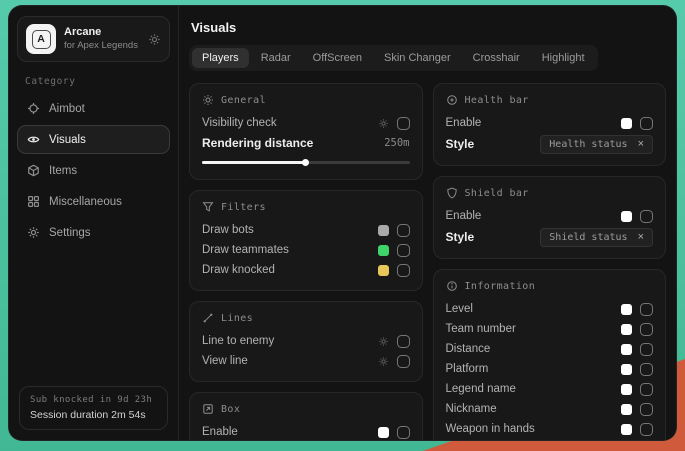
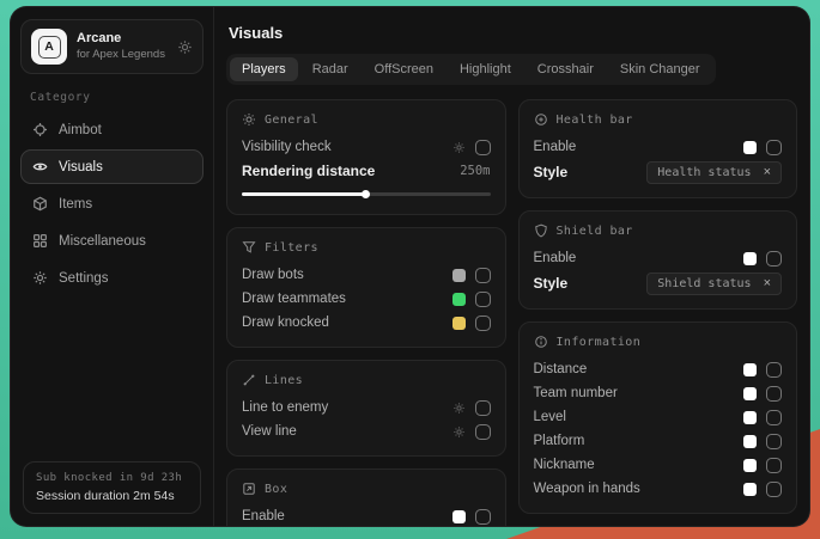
  A
  Arcane
  for Apex Legends
  Category
  Aimbot
  Visuals
  Items
  Miscellaneous
  Settings
  Sub knocked in 9d 23h
  Session duration 2m 54s
  Visuals
  Players
  Radar
  OffScreen
- Skin Changer
+ Highlight
  Crosshair
- Highlight
+ Skin Changer
  General
  Visibility check
  Rendering distance
  250m
  Filters
  Draw bots
  Draw teammates
  Draw knocked
  Lines
  Line to enemy
  View line
  Box
  Enable
  Health bar
  Enable
  Style
  Health status
  ×
  Shield bar
  Enable
  Style
  Shield status
  ×
  Information
- Level
+ Distance
  Team number
- Distance
+ Level
  Platform
- Legend name
  Nickname
  Weapon in hands
